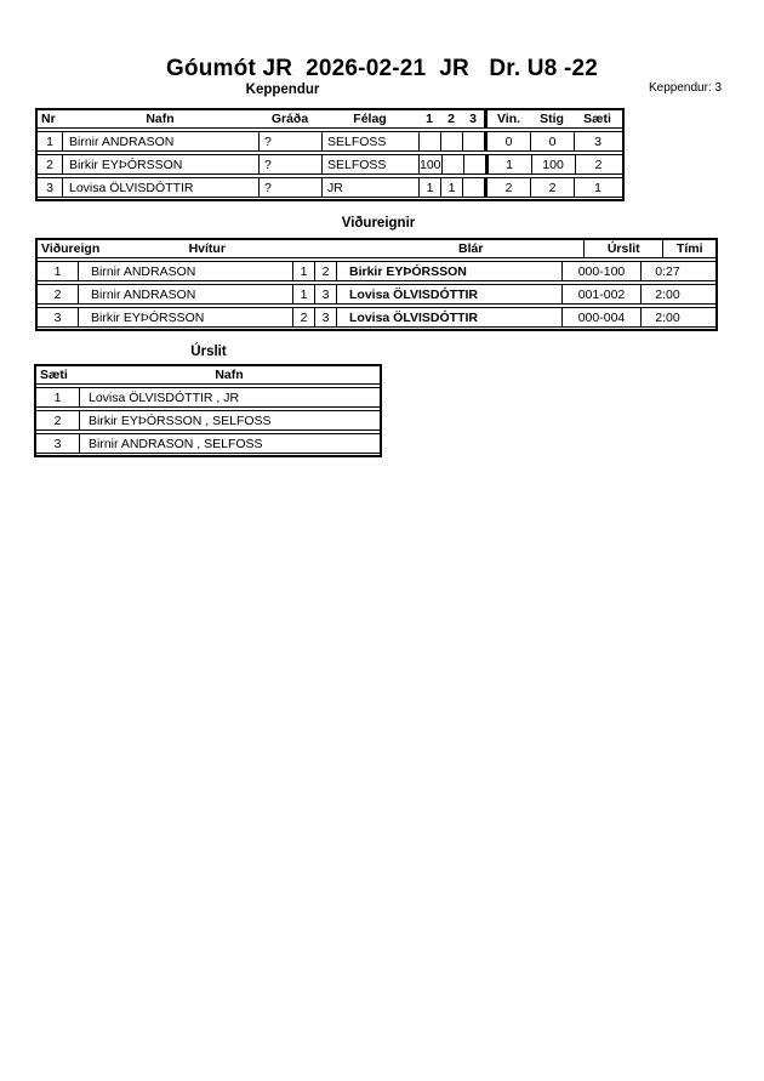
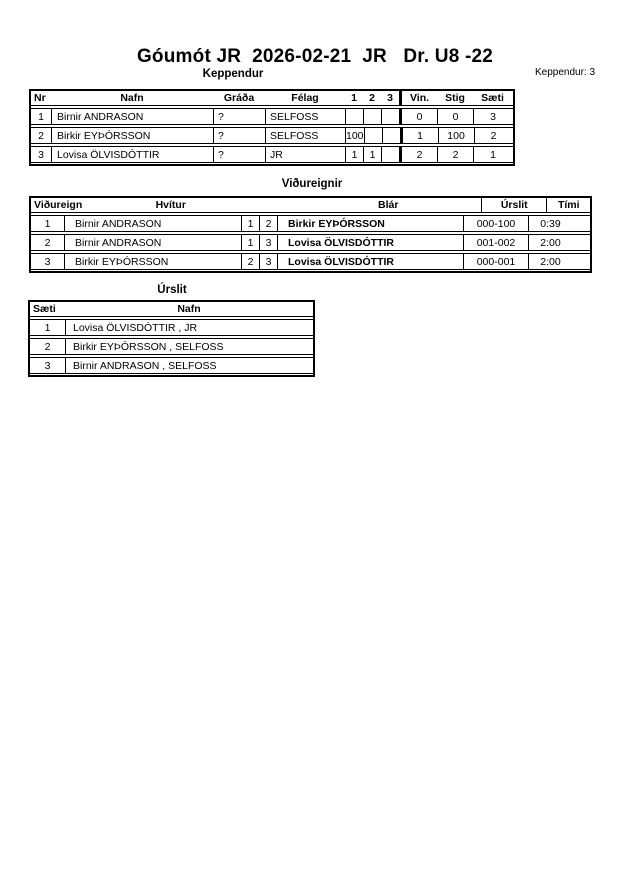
  Góumót JR 2026-02-21 JR Dr. U8 -22
  Keppendur: 3
  Keppendur
  Nr
  Nafn
  Gráða
  Félag
  1
  2
  3
  Vin.
  Stig
  Sæti
  1
  Birnir ANDRASON
  ?
  SELFOSS
  0
  0
  3
  2
  Birkir EYÞÓRSSON
  ?
  SELFOSS
  100
  1
  100
  2
  3
  Lovisa ÖLVISDÓTTIR
  ?
  JR
  1
  1
  2
  2
  1
  Viðureignir
  Viðureign
  Hvítur
  Blár
  Úrslit
  Tími
  1
  Birnir ANDRASON
  1
  2
  Birkir EYÞÓRSSON
  000-100
- 0:27
+ 0:39
  2
  Birnir ANDRASON
  1
  3
  Lovisa ÖLVISDÓTTIR
  001-002
  2:00
  3
  Birkir EYÞÓRSSON
  2
  3
  Lovisa ÖLVISDÓTTIR
- 000-004
+ 000-001
  2:00
  Úrslit
  Sæti
  Nafn
  1
  Lovisa ÖLVISDÓTTIR , JR
  2
  Birkir EYÞÓRSSON , SELFOSS
  3
  Birnir ANDRASON , SELFOSS
